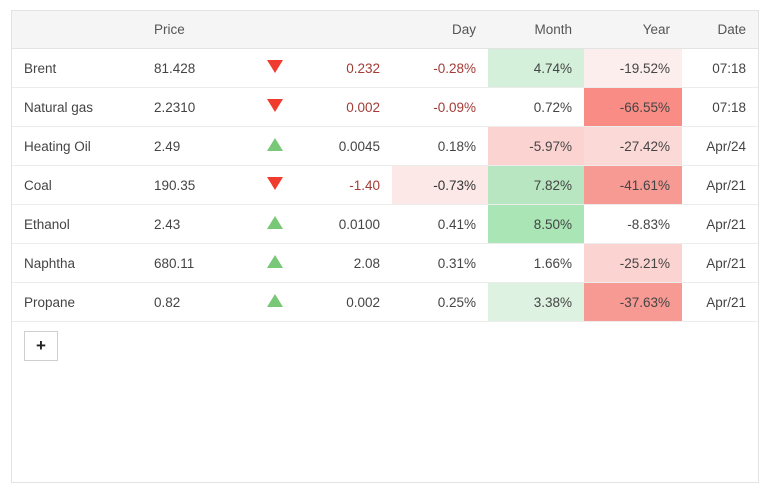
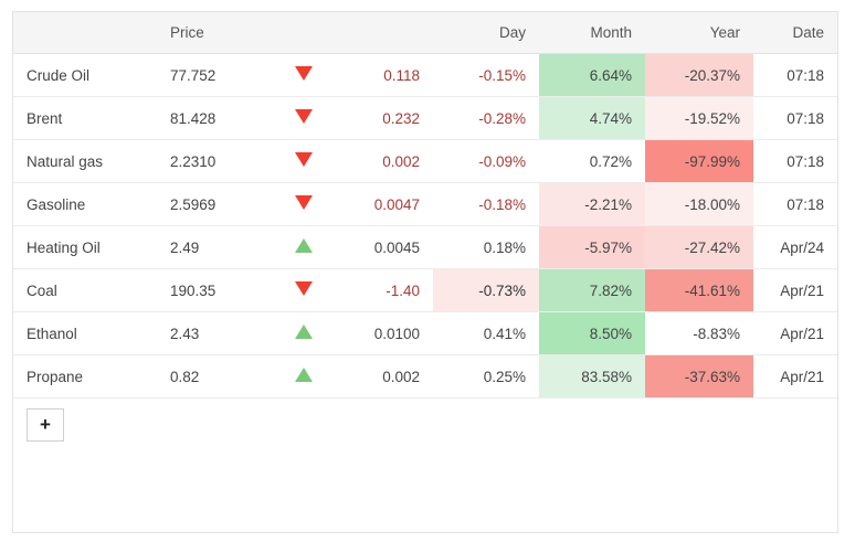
  	Price			Day	Month	Year	Date
+ Crude Oil	77.752		0.118	-0.15%	6.64%	-20.37%	07:18
  Brent	81.428		0.232	-0.28%	4.74%	-19.52%	07:18
- Natural gas	2.2310		0.002	-0.09%	0.72%	-66.55%	07:18
+ Natural gas	2.2310		0.002	-0.09%	0.72%	-97.99%	07:18
+ Gasoline	2.5969		0.0047	-0.18%	-2.21%	-18.00%	07:18
  Heating Oil	2.49		0.0045	0.18%	-5.97%	-27.42%	Apr/24
  Coal	190.35		-1.40	-0.73%	7.82%	-41.61%	Apr/21
  Ethanol	2.43		0.0100	0.41%	8.50%	-8.83%	Apr/21
- Naphtha	680.11		2.08	0.31%	1.66%	-25.21%	Apr/21
- Propane	0.82		0.002	0.25%	3.38%	-37.63%	Apr/21
+ Propane	0.82		0.002	0.25%	83.58%	-37.63%	Apr/21
  +
